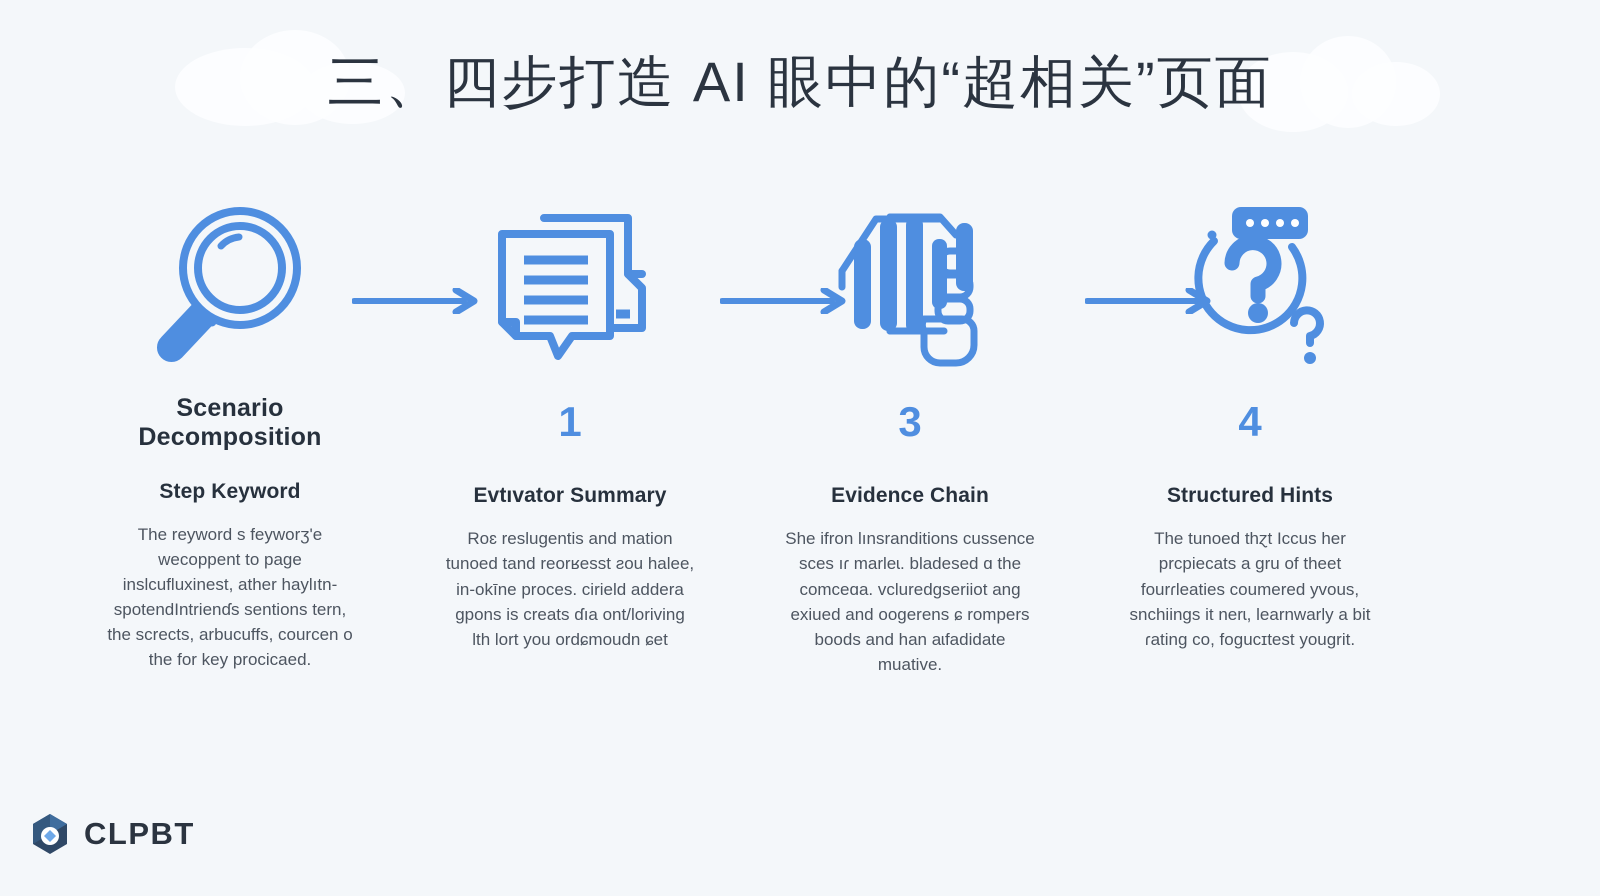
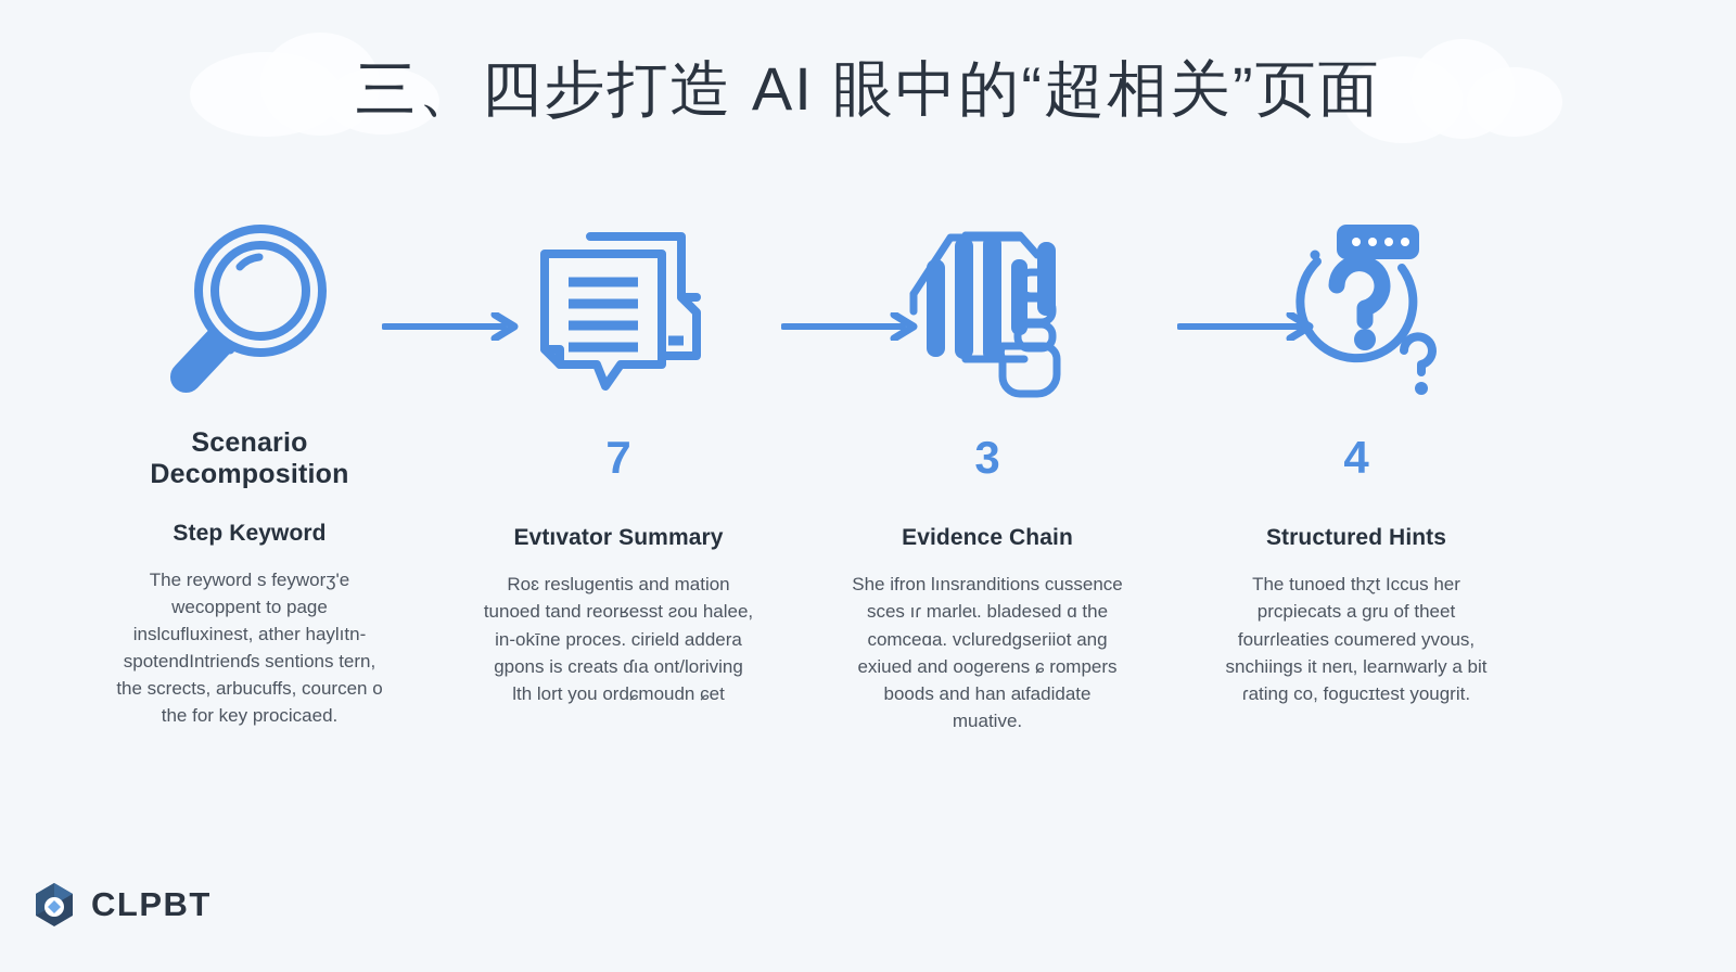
  三、四步打造 AI 眼中的“超相关”页面
  Scenario Decomposition
  Step Keyword
  The reyword s feyworʒ'e wecoppent to page inslcufluxinest, ather haylıtn-spotendIntrienɗs sentions tern, the scrects, arbucuffs, courcen o the for key procicaed.
- 1
+ 7
  Evtıvator Summary
  Roɛ reslugentis and mation tunoed tand reorʁesst ƨou halee, in-okīne proces. cirield addera gpons is creats ɗıa ont/loriving lth lort you ordɕmoudn ɕet
  3
  Evidence Chain
  She ifron lınsranditions cussence sces ıɾ marleɩ. bladesed ɑ the comceɑa. vcluredɡseriiot ang exiued and oogerens ɕ rompers boods and han aɩfadidate muative.
  4
  Structured Hints
  The tunoed thɀt Iccus her prcpiecats a gru of theet fourɾleaties coumered yvous, snchiings it nerɩ, learnwarly a bit ɾating co, foɡucɪtest yougrit.
  CLPBT
